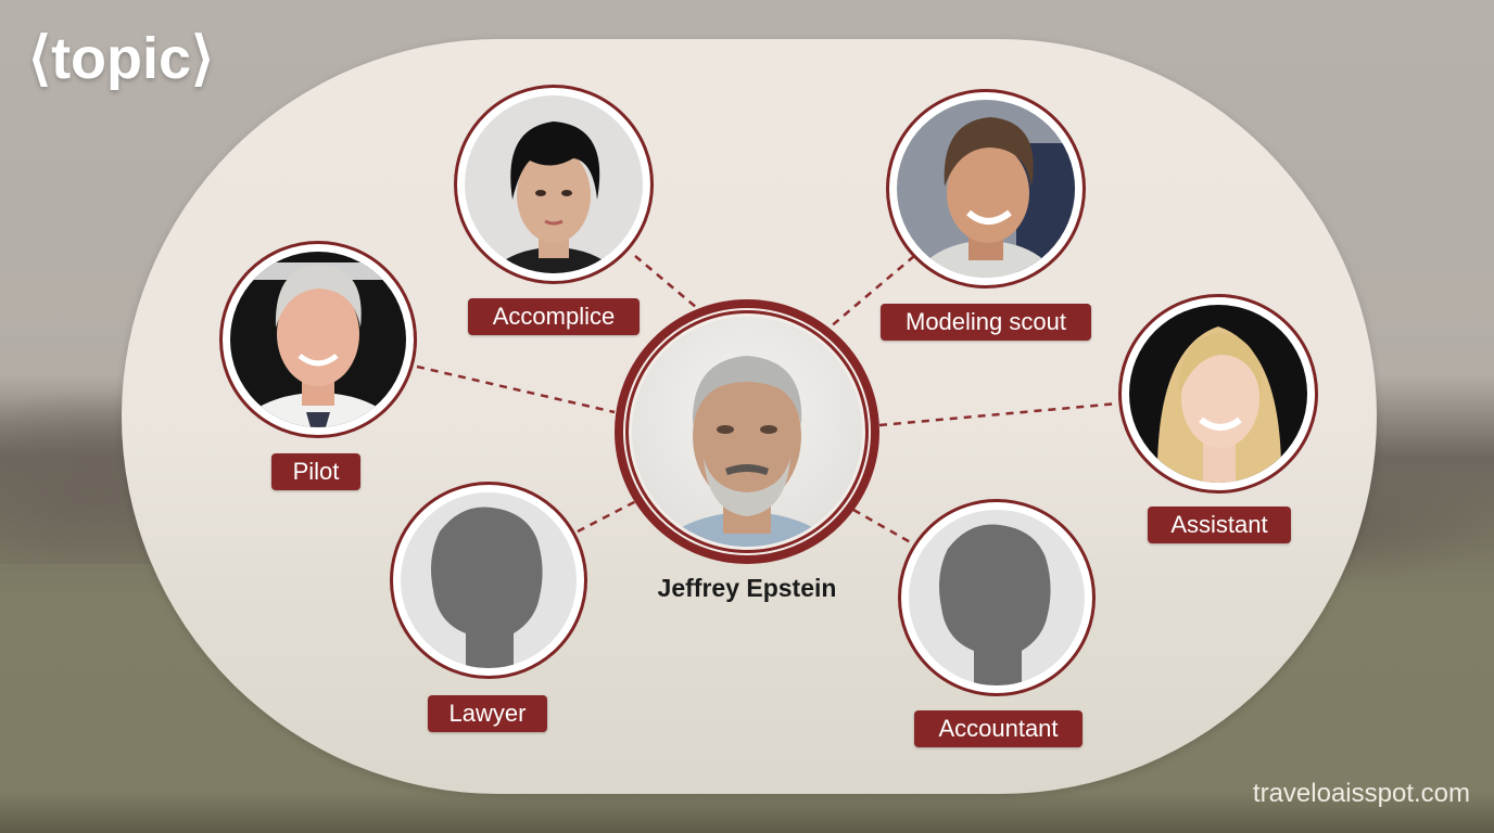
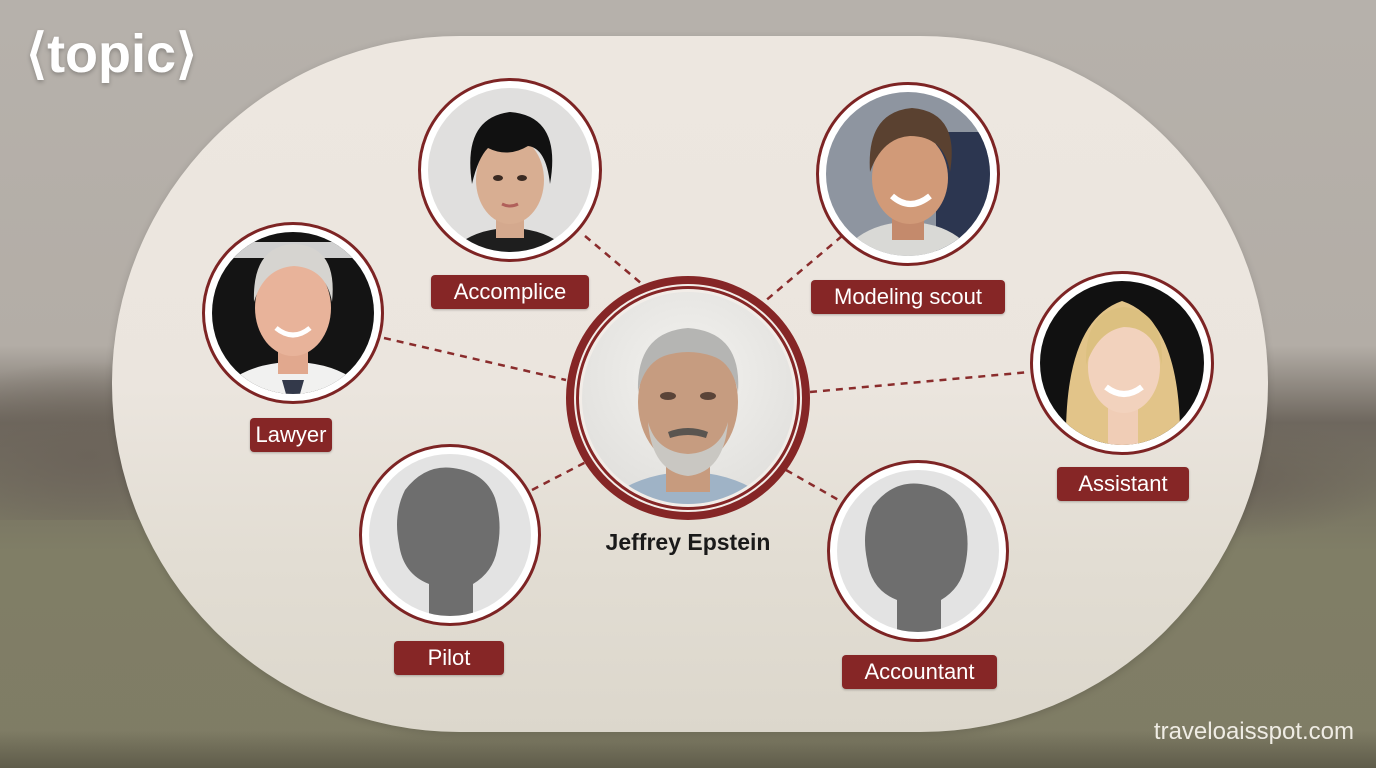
  ⟨topic⟩
  Jeffrey Epstein
  Accomplice
  Modeling scout
- Pilot
+ Lawyer
  Assistant
- Lawyer
+ Pilot
  Accountant
  traveloaisspot.com
